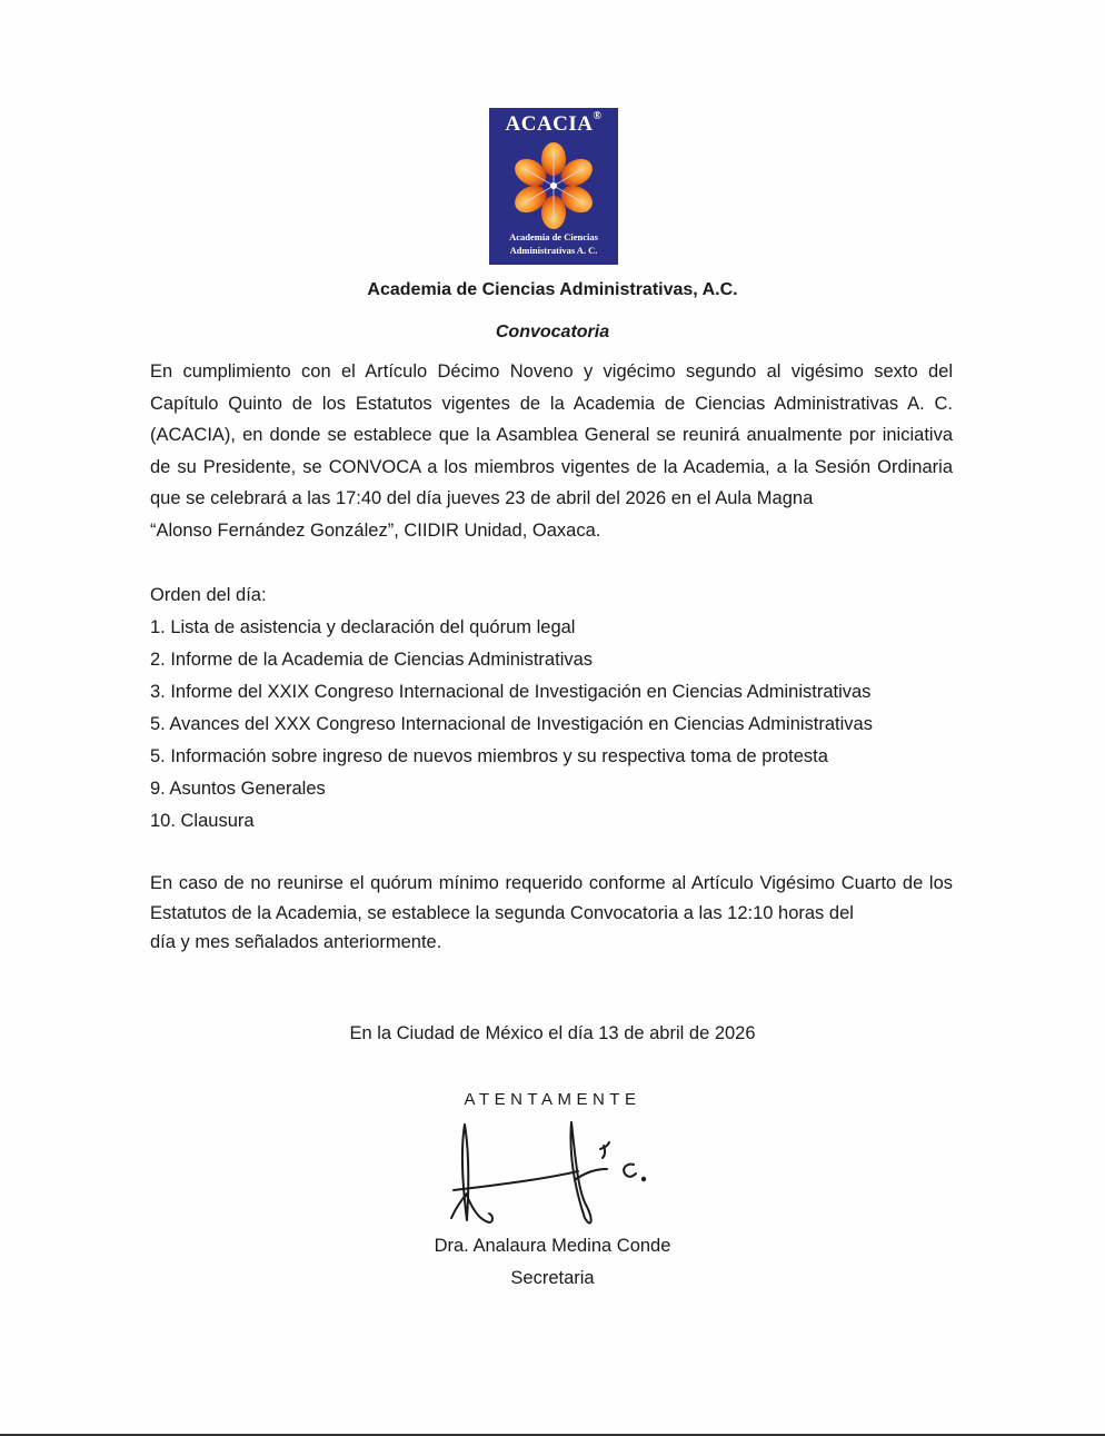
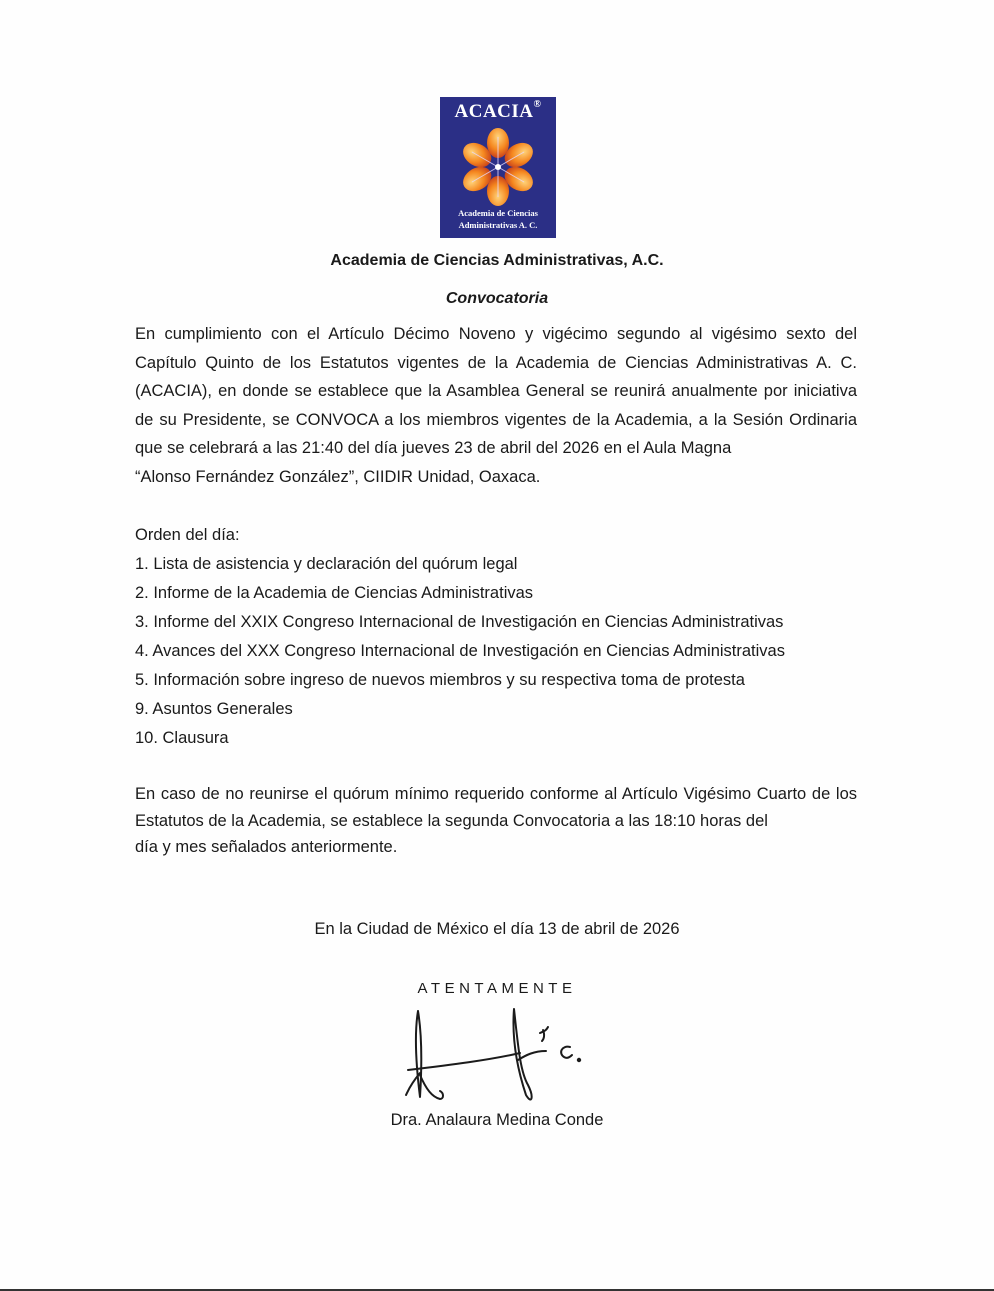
  ACACIA®
  Academia de Ciencias
  Administrativas A. C.
  Academia de Ciencias Administrativas, A.C.
  Convocatoria
- En cumplimiento con el Artículo Décimo Noveno y vigécimo segundo al vigésimo sexto del Capítulo Quinto de los Estatutos vigentes de la Academia de Ciencias Administrativas A. C. (ACACIA), en donde se establece que la Asamblea General se reunirá anualmente por iniciativa de su Presidente, se CONVOCA a los miembros vigentes de la Academia, a la Sesión Ordinaria que se celebrará a las 17:40 del día jueves 23 de abril del 2026 en el Aula Magna
+ En cumplimiento con el Artículo Décimo Noveno y vigécimo segundo al vigésimo sexto del Capítulo Quinto de los Estatutos vigentes de la Academia de Ciencias Administrativas A. C. (ACACIA), en donde se establece que la Asamblea General se reunirá anualmente por iniciativa de su Presidente, se CONVOCA a los miembros vigentes de la Academia, a la Sesión Ordinaria que se celebrará a las 21:40 del día jueves 23 de abril del 2026 en el Aula Magna
  “Alonso Fernández González”, CIIDIR Unidad, Oaxaca.
  Orden del día:
  1. Lista de asistencia y declaración del quórum legal
  2. Informe de la Academia de Ciencias Administrativas
  3. Informe del XXIX Congreso Internacional de Investigación en Ciencias Administrativas
- 5. Avances del XXX Congreso Internacional de Investigación en Ciencias Administrativas
+ 4. Avances del XXX Congreso Internacional de Investigación en Ciencias Administrativas
  5. Información sobre ingreso de nuevos miembros y su respectiva toma de protesta
  9. Asuntos Generales
  10. Clausura
- En caso de no reunirse el quórum mínimo requerido conforme al Artículo Vigésimo Cuarto de los Estatutos de la Academia, se establece la segunda Convocatoria a las 12:10 horas del
+ En caso de no reunirse el quórum mínimo requerido conforme al Artículo Vigésimo Cuarto de los Estatutos de la Academia, se establece la segunda Convocatoria a las 18:10 horas del
  día y mes señalados anteriormente.
  En la Ciudad de México el día 13 de abril de 2026
  ATENTAMENTE
  Dra. Analaura Medina Conde
- Secretaria
